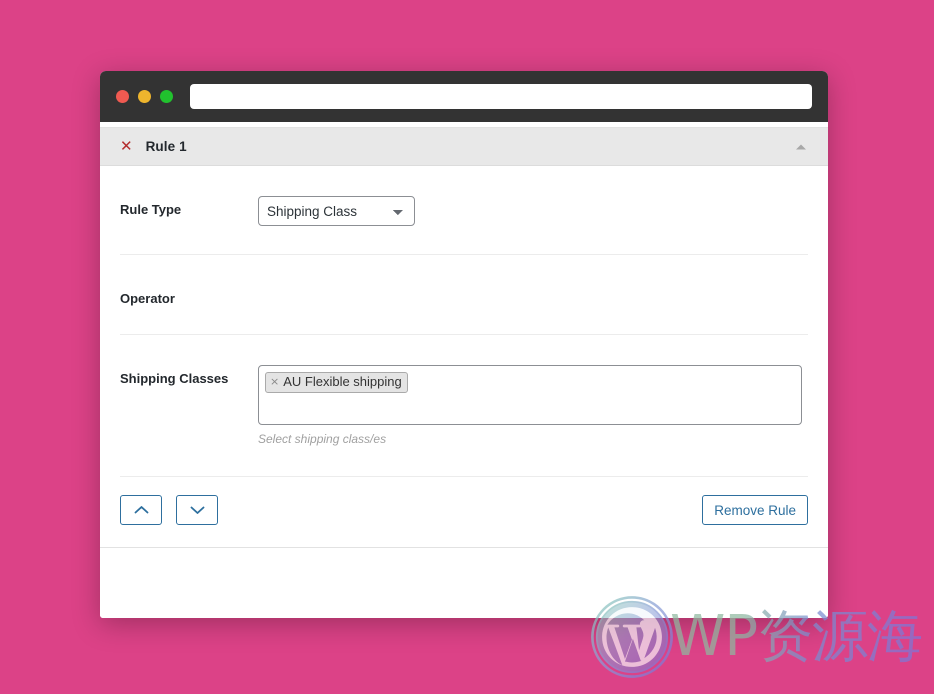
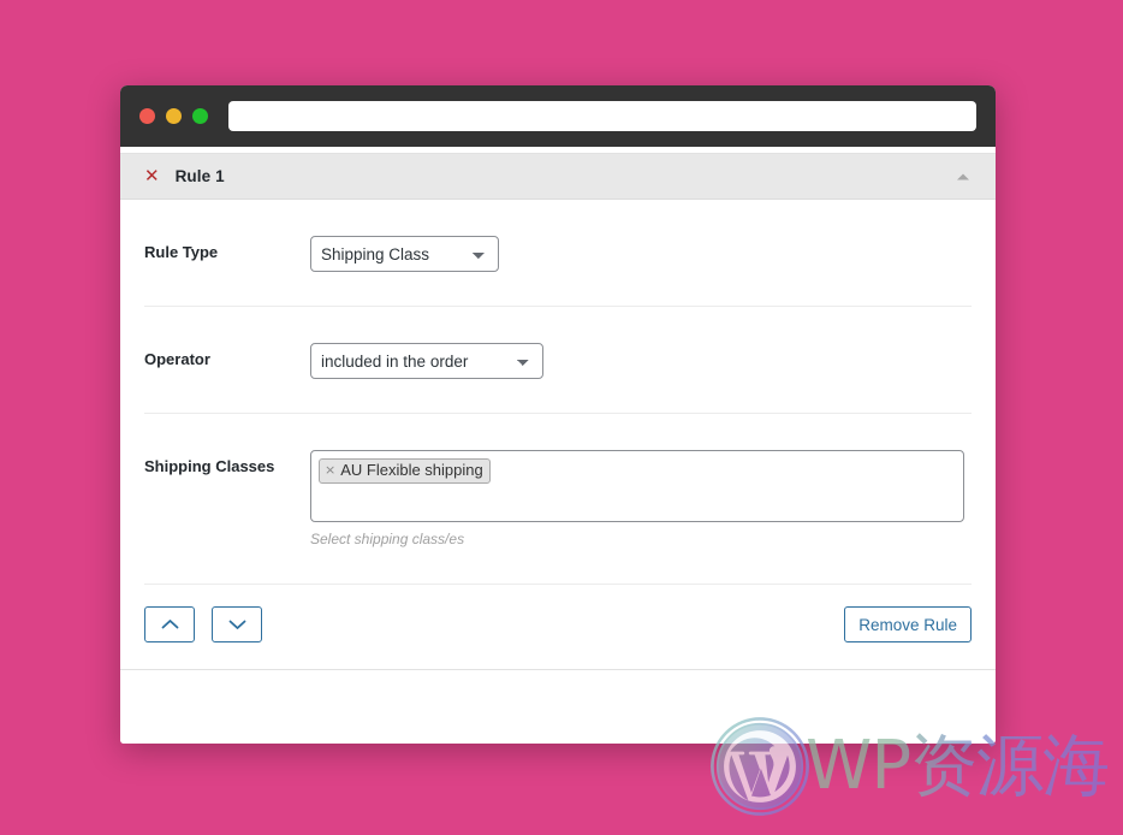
  ✕
  Rule 1
  Rule Type
  Shipping Class
  Operator
+ included in the order
  Shipping Classes
  ×
  AU Flexible shipping
  Select shipping class/es
  Remove Rule
  WP资源海
